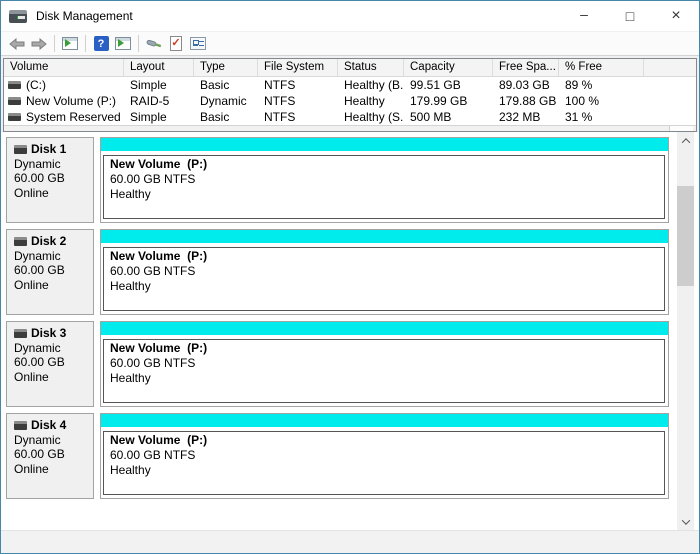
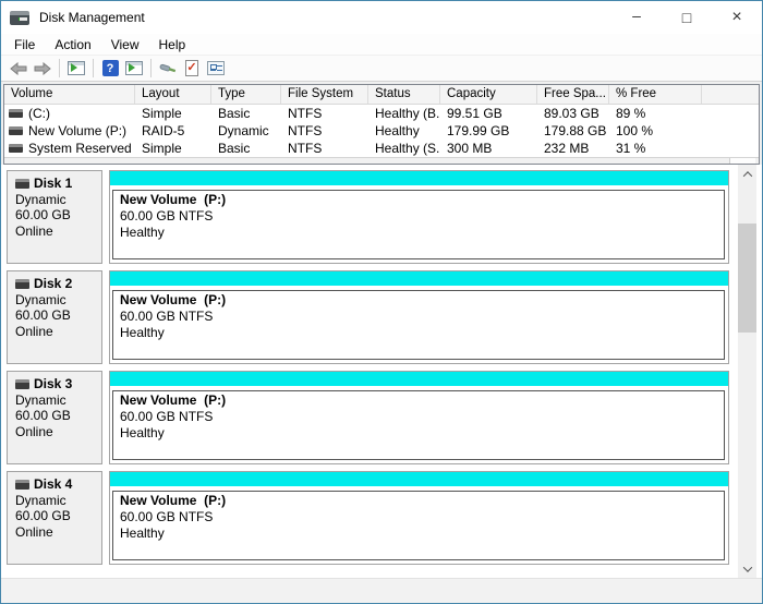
  Disk Management
  –
  □
  ×
+ File
+ Action
+ View
+ Help
  ?
  ✓
  Volume
  Layout
  Type
  File System
  Status
  Capacity
  Free Spa...
  % Free
  (C:)
  Simple
  Basic
  NTFS
  Healthy (B.
  99.51 GB
  89.03 GB
  89 %
  New Volume (P:)
  RAID-5
  Dynamic
  NTFS
  Healthy
  179.99 GB
  179.88 GB
  100 %
  System Reserved
  Simple
  Basic
  NTFS
  Healthy (S.
- 500 MB
+ 300 MB
  232 MB
  31 %
  Disk 1
  Dynamic
  60.00 GB
  Online
  New Volume (P:)
  60.00 GB NTFS
  Healthy
  Disk 2
  Dynamic
  60.00 GB
  Online
  New Volume (P:)
  60.00 GB NTFS
  Healthy
  Disk 3
  Dynamic
  60.00 GB
  Online
  New Volume (P:)
  60.00 GB NTFS
  Healthy
  Disk 4
  Dynamic
  60.00 GB
  Online
  New Volume (P:)
  60.00 GB NTFS
  Healthy
